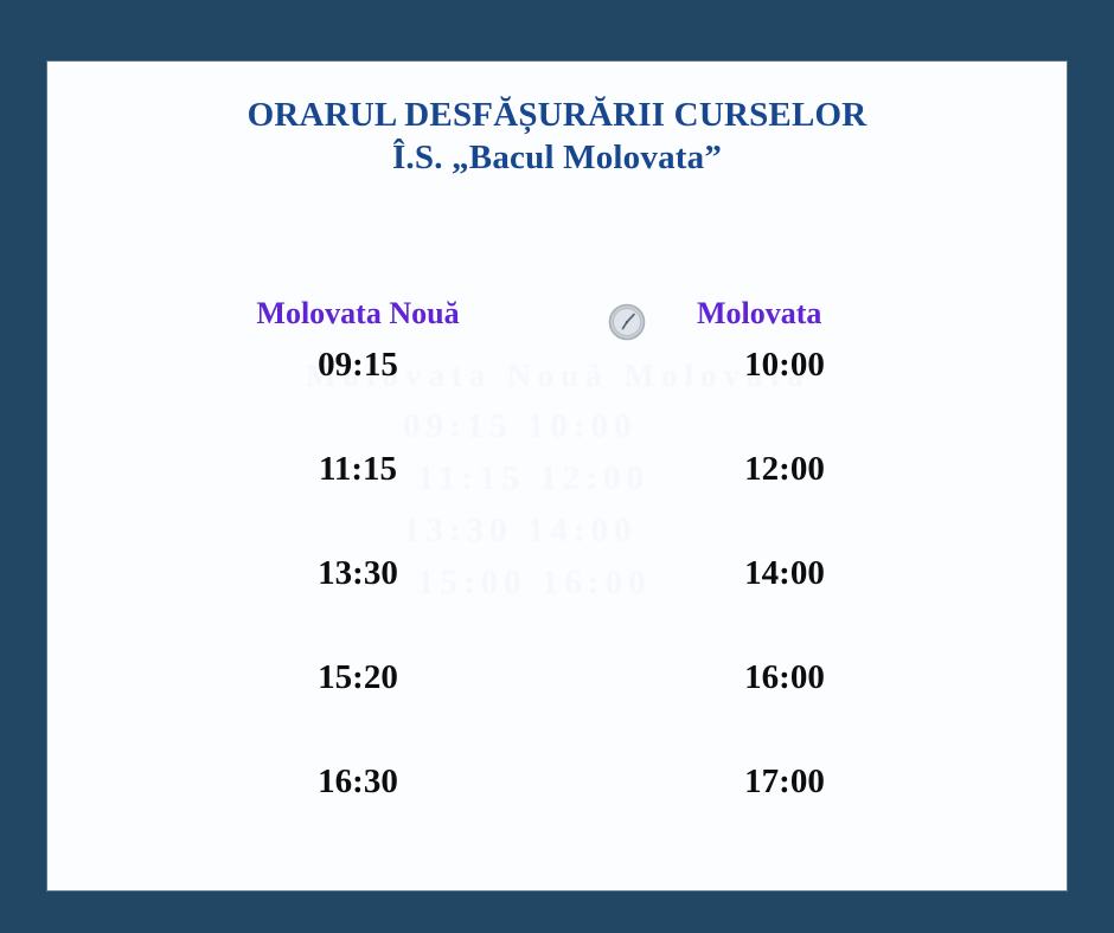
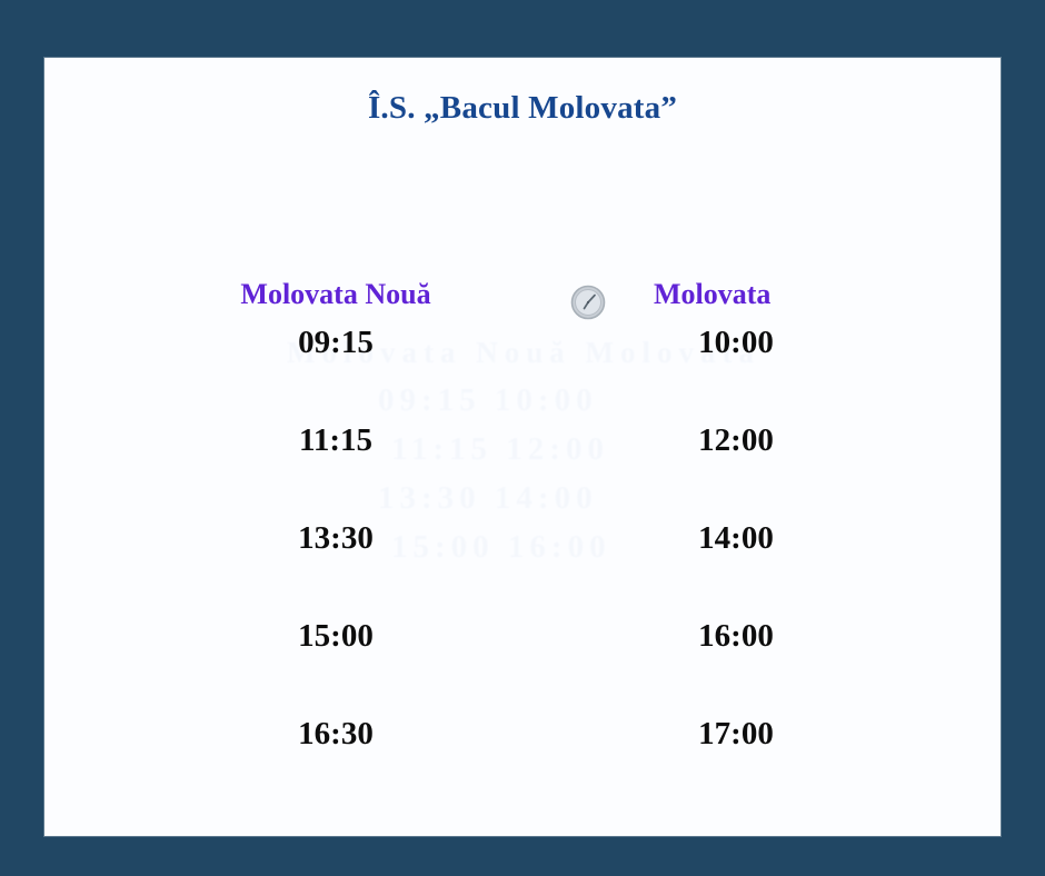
- ORARUL DESFĂȘURĂRII CURSELOR
  Î.S. „Bacul Molovata”
  Molovata Nouă
  Molovata
  Molovata Nouă Molovata
  09:15
  10:00
  11:15
  12:00
  13:30
  14:00
- 15:20
+ 15:00
  16:00
  16:30
  17:00
